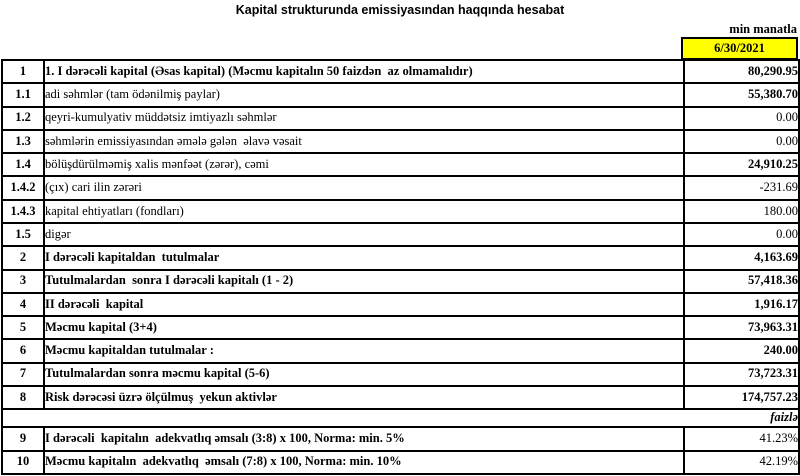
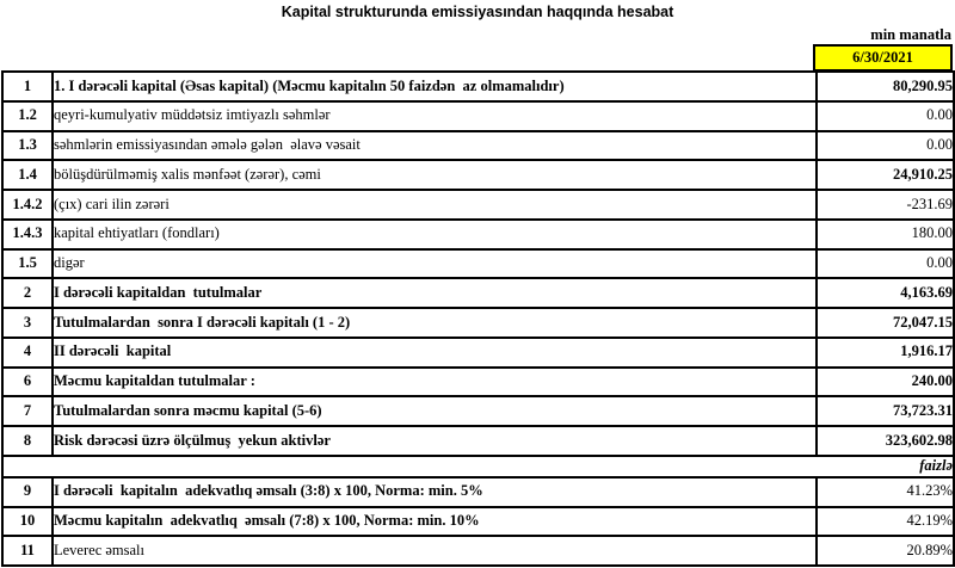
  Kapital strukturunda emissiyasından haqqında hesabat
  min manatla
  6/30/2021
  1	1. I dərəcəli kapital (Əsas kapital) (Məcmu kapitalın 50 faizdən az olmamalıdır)	80,290.95
- 1.1	adi səhmlər (tam ödənilmiş paylar)	55,380.70
  1.2	qeyri-kumulyativ müddətsiz imtiyazlı səhmlər	0.00
  1.3	səhmlərin emissiyasından əmələ gələn əlavə vəsait	0.00
  1.4	bölüşdürülməmiş xalis mənfəət (zərər), cəmi	24,910.25
  1.4.2	(çıx) cari ilin zərəri	-231.69
  1.4.3	kapital ehtiyatları (fondları)	180.00
  1.5	digər	0.00
  2	I dərəcəli kapitaldan tutulmalar	4,163.69
- 3	Tutulmalardan sonra I dərəcəli kapitalı (1 - 2)	57,418.36
+ 3	Tutulmalardan sonra I dərəcəli kapitalı (1 - 2)	72,047.15
  4	II dərəcəli kapital	1,916.17
- 5	Məcmu kapital (3+4)	73,963.31
  6	Məcmu kapitaldan tutulmalar :	240.00
  7	Tutulmalardan sonra məcmu kapital (5-6)	73,723.31
- 8	Risk dərəcəsi üzrə ölçülmuş yekun aktivlər	174,757.23
+ 8	Risk dərəcəsi üzrə ölçülmuş yekun aktivlər	323,602.98
  faizlə
  9	I dərəcəli kapitalın adekvatlıq əmsalı (3:8) x 100, Norma: min. 5%	41.23%
  10	Məcmu kapitalın adekvatlıq əmsalı (7:8) x 100, Norma: min. 10%	42.19%
+ 11	Leverec əmsalı	20.89%
